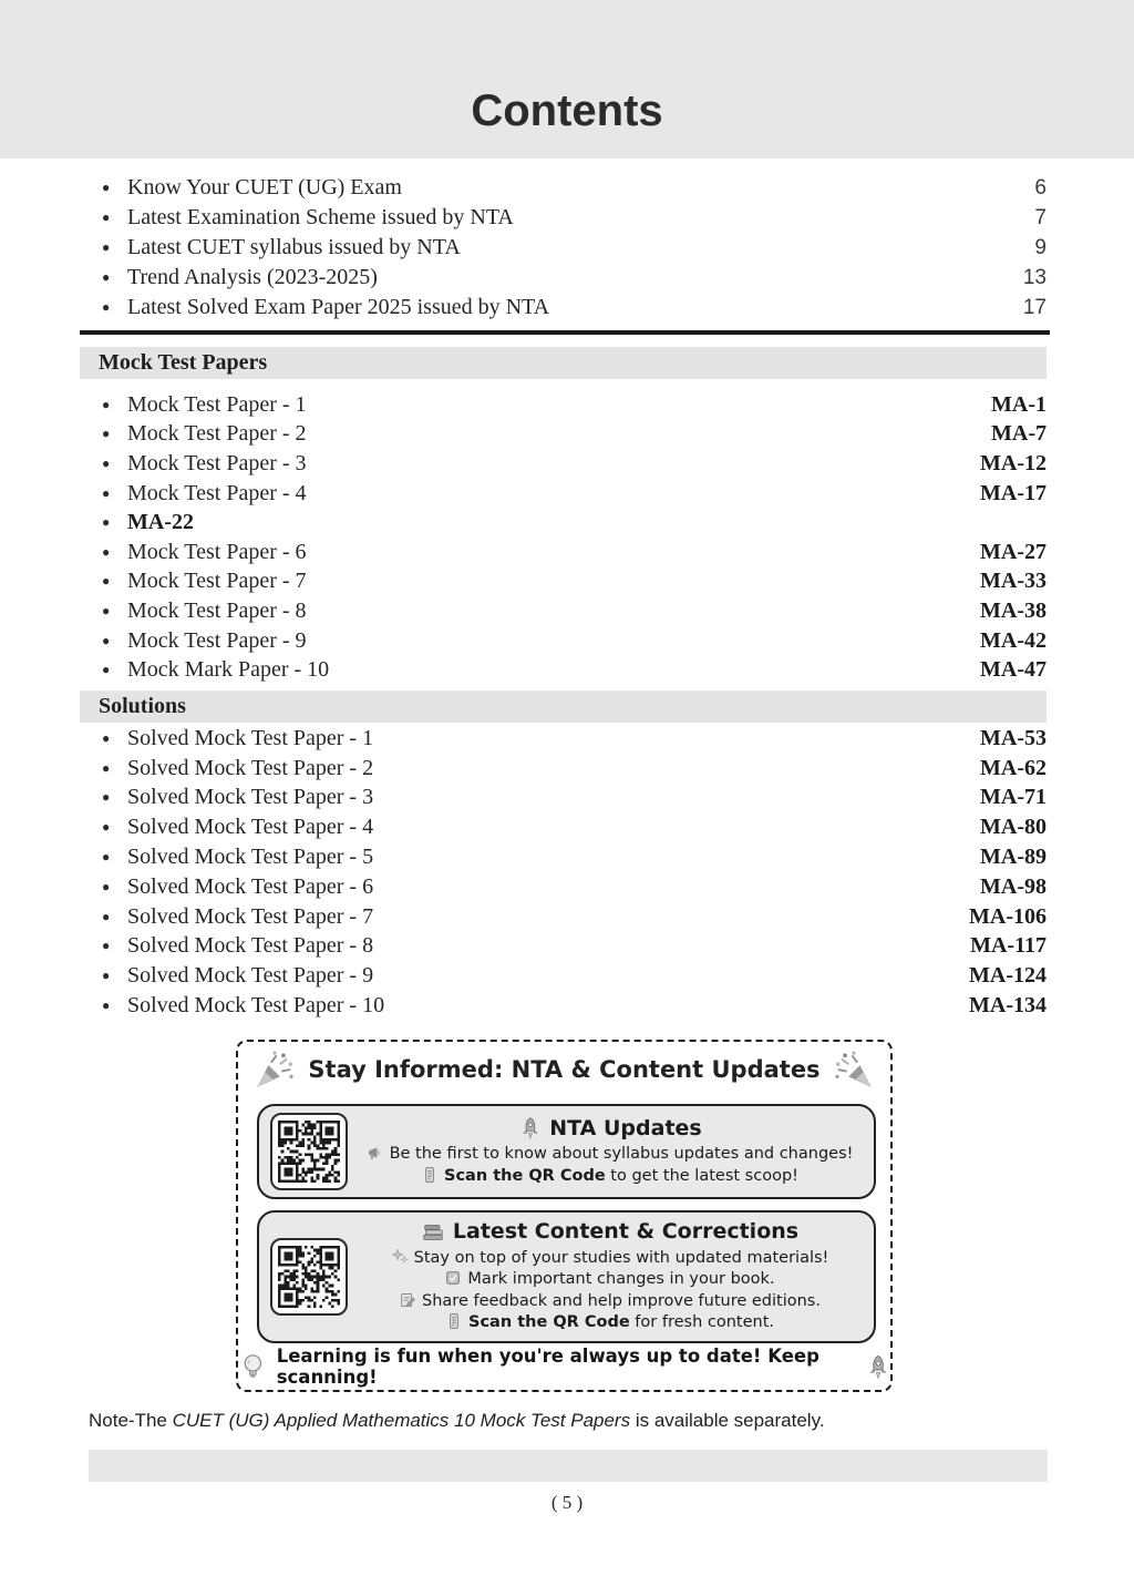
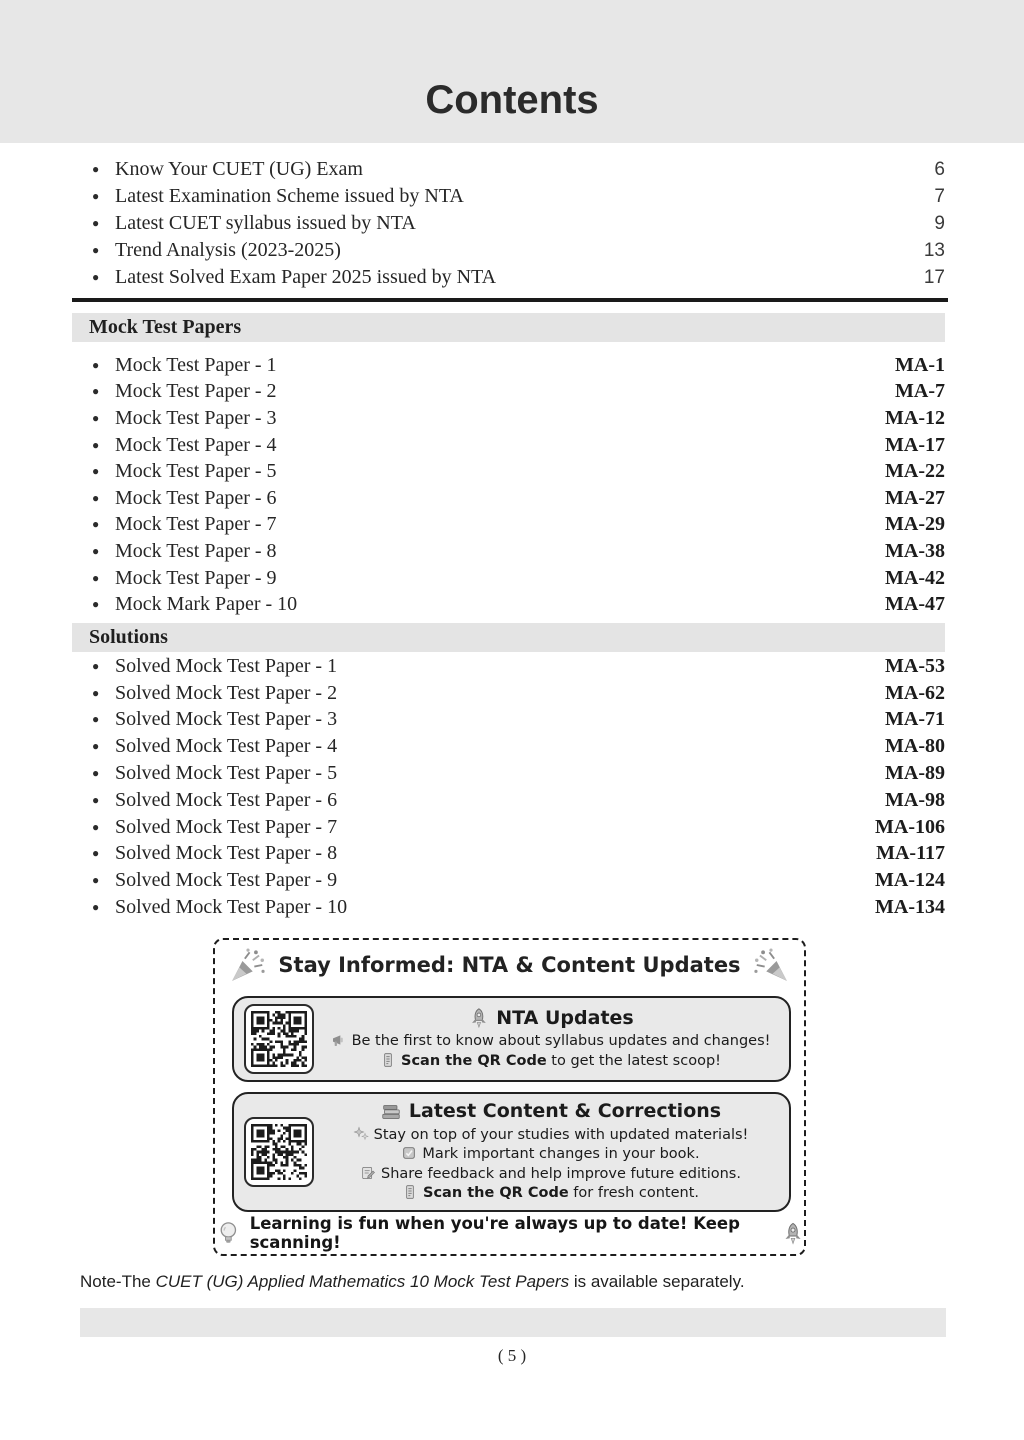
  Contents
  ●
  Know Your CUET (UG) Exam
  6
  ●
  Latest Examination Scheme issued by NTA
  7
  ●
  Latest CUET syllabus issued by NTA
  9
  ●
  Trend Analysis (2023-2025)
  13
  ●
  Latest Solved Exam Paper 2025 issued by NTA
  17
  Mock Test Papers
  ●
  Mock Test Paper - 1
  MA-1
  ●
  Mock Test Paper - 2
  MA-7
  ●
  Mock Test Paper - 3
  MA-12
  ●
  Mock Test Paper - 4
  MA-17
  ●
+ Mock Test Paper - 5
  MA-22
  ●
  Mock Test Paper - 6
  MA-27
  ●
  Mock Test Paper - 7
- MA-33
+ MA-29
  ●
  Mock Test Paper - 8
  MA-38
  ●
  Mock Test Paper - 9
  MA-42
  ●
  Mock Mark Paper - 10
  MA-47
  Solutions
  ●
  Solved Mock Test Paper - 1
  MA-53
  ●
  Solved Mock Test Paper - 2
  MA-62
  ●
  Solved Mock Test Paper - 3
  MA-71
  ●
  Solved Mock Test Paper - 4
  MA-80
  ●
  Solved Mock Test Paper - 5
  MA-89
  ●
  Solved Mock Test Paper - 6
  MA-98
  ●
  Solved Mock Test Paper - 7
  MA-106
  ●
  Solved Mock Test Paper - 8
  MA-117
  ●
  Solved Mock Test Paper - 9
  MA-124
  ●
  Solved Mock Test Paper - 10
  MA-134
  Stay Informed: NTA & Content Updates
  NTA Updates
  Be the first to know about syllabus updates and changes!
  Scan the QR Code to get the latest scoop!
  Latest Content & Corrections
  Stay on top of your studies with updated materials!
  Mark important changes in your book.
  Share feedback and help improve future editions.
  Scan the QR Code for fresh content.
  Learning is fun when you're always up to date! Keep scanning!
  Note-The CUET (UG) Applied Mathematics 10 Mock Test Papers is available separately.
  ( 5 )
